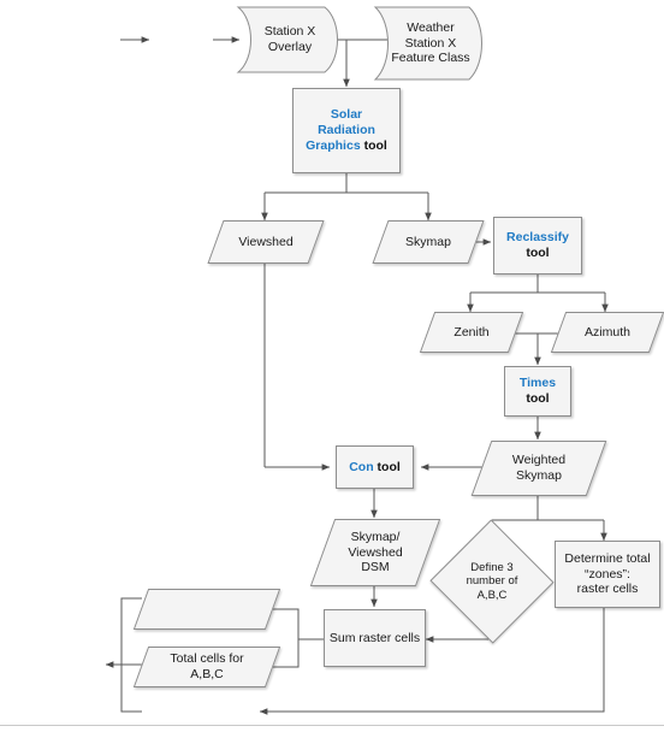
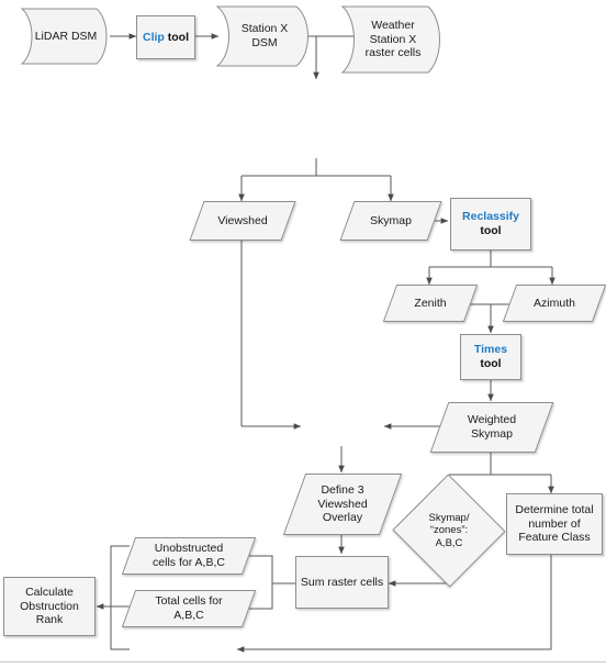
+ LiDAR DSM
+ Clip tool
  Station X
- Overlay
+ DSM
  Weather
  Station X
- Feature Class
+ raster cells
- Solar
- Radiation
- Graphics tool
  Viewshed
  Skymap
  Reclassify
  tool
  Zenith
  Azimuth
  Times
  tool
  Weighted
  Skymap
- Con tool
- Skymap/
+ Define 3
  Viewshed
- DSM
+ Overlay
- Define 3
+ Skymap/
- number of
+ “zones”:
  A,B,C
  Determine total
- “zones”:
+ number of
- raster cells
+ Feature Class
  Sum raster cells
+ Unobstructed
+ cells for A,B,C
  Total cells for
  A,B,C
+ Calculate
+ Obstruction
+ Rank
